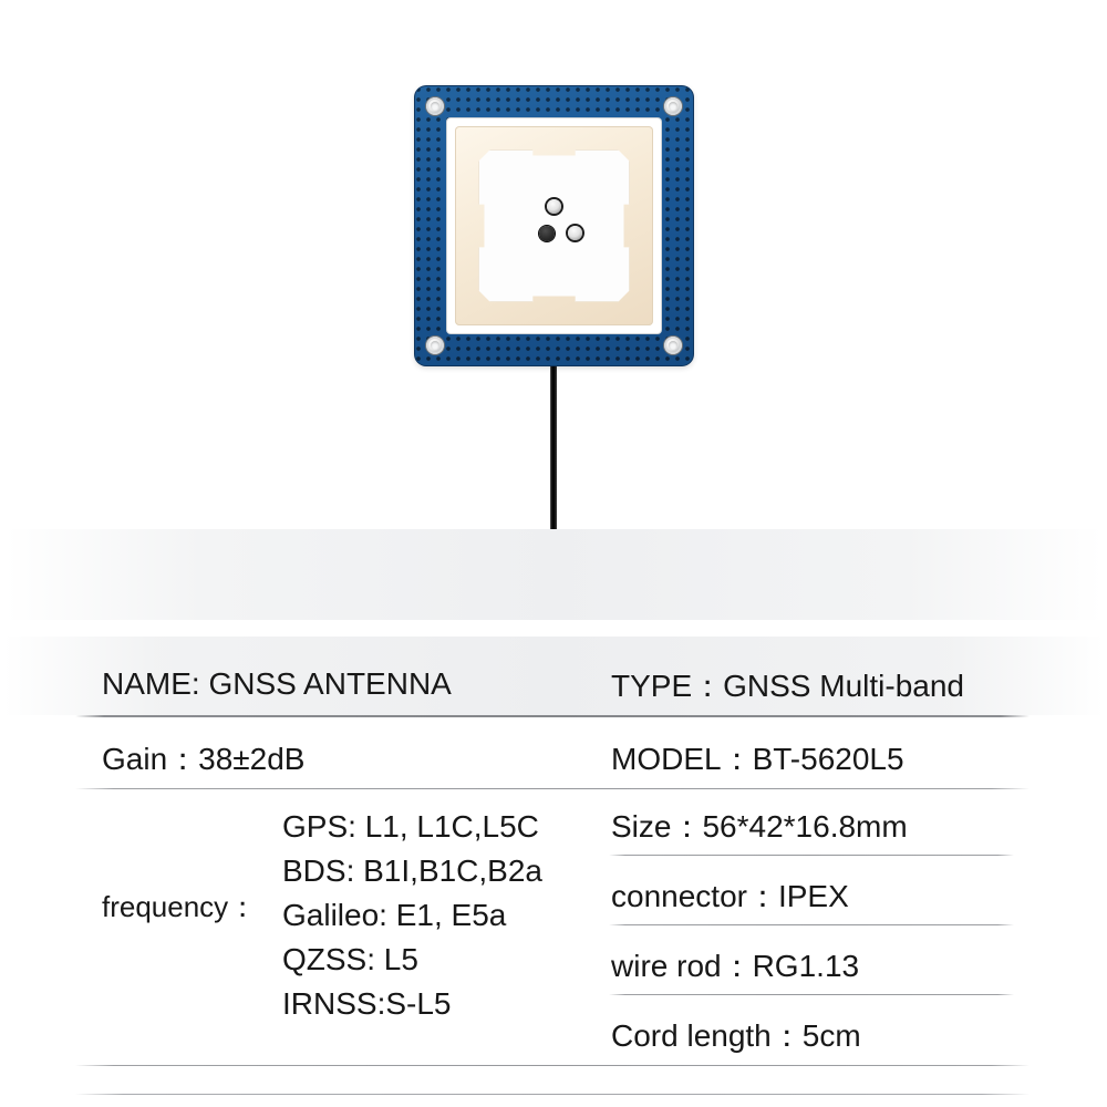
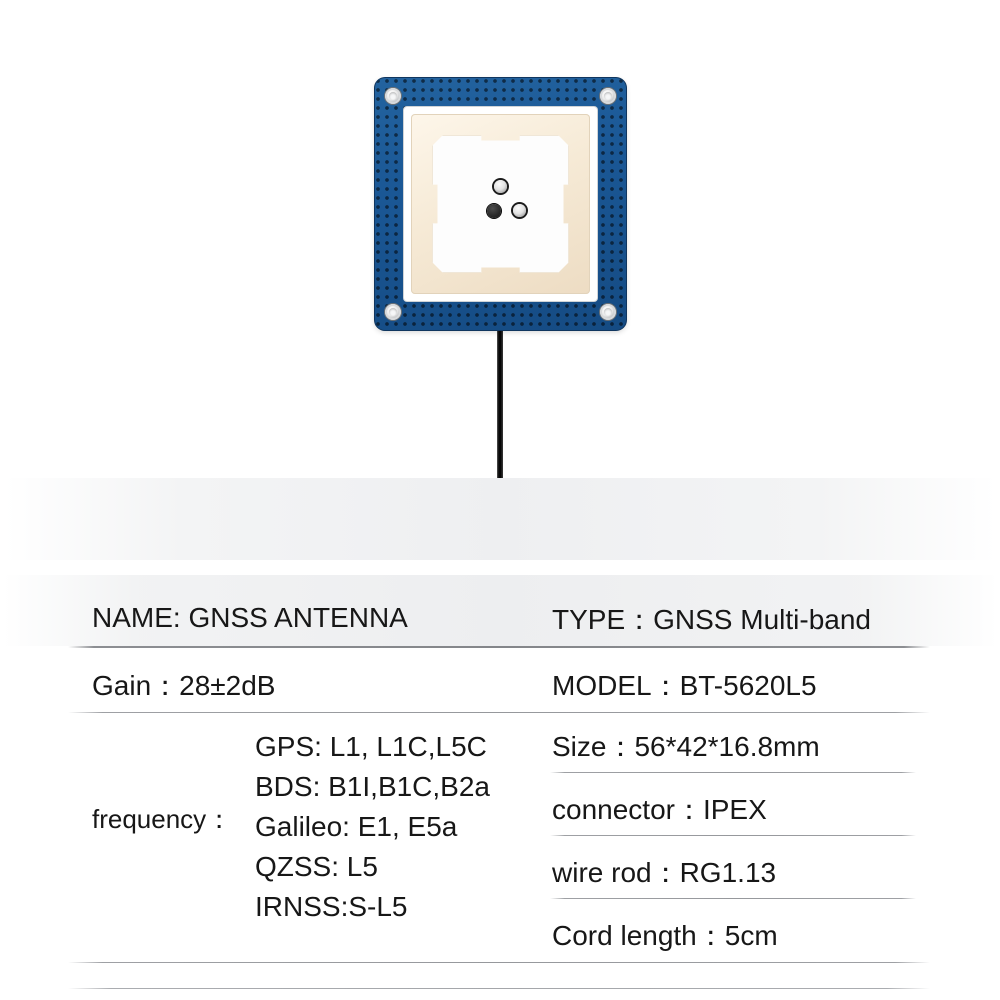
  NAME: GNSS ANTENNA
  TYPE：GNSS Multi-band
- Gain：38±2dB
+ Gain：28±2dB
  MODEL：BT-5620L5
  frequency：
  GPS: L1, L1C,L5C
  BDS: B1I,B1C,B2a
  Galileo: E1, E5a
  QZSS: L5
  IRNSS:S-L5
  Size：56*42*16.8mm
  connector：IPEX
  wire rod：RG1.13
  Cord length：5cm
